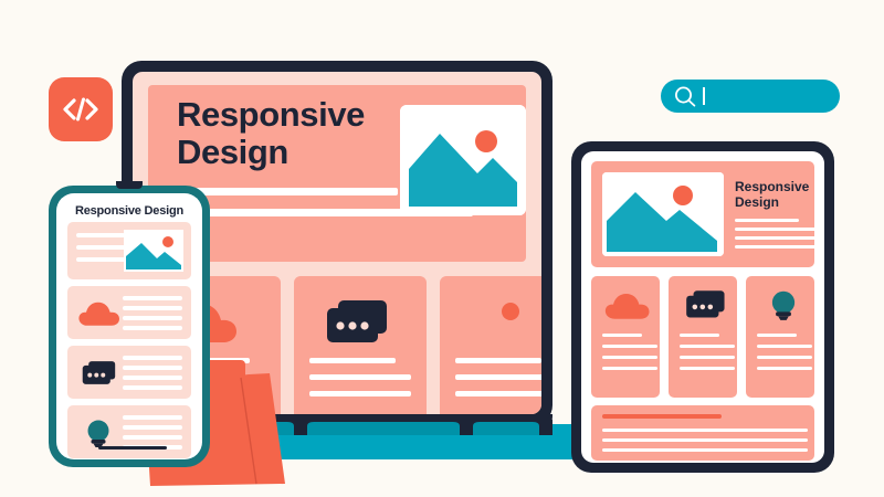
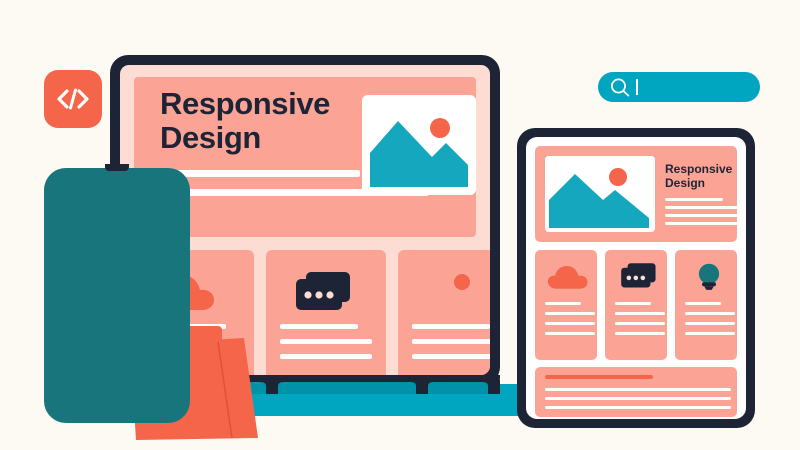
  Responsive
  Design
- Responsive Design
  Responsive
  Design
